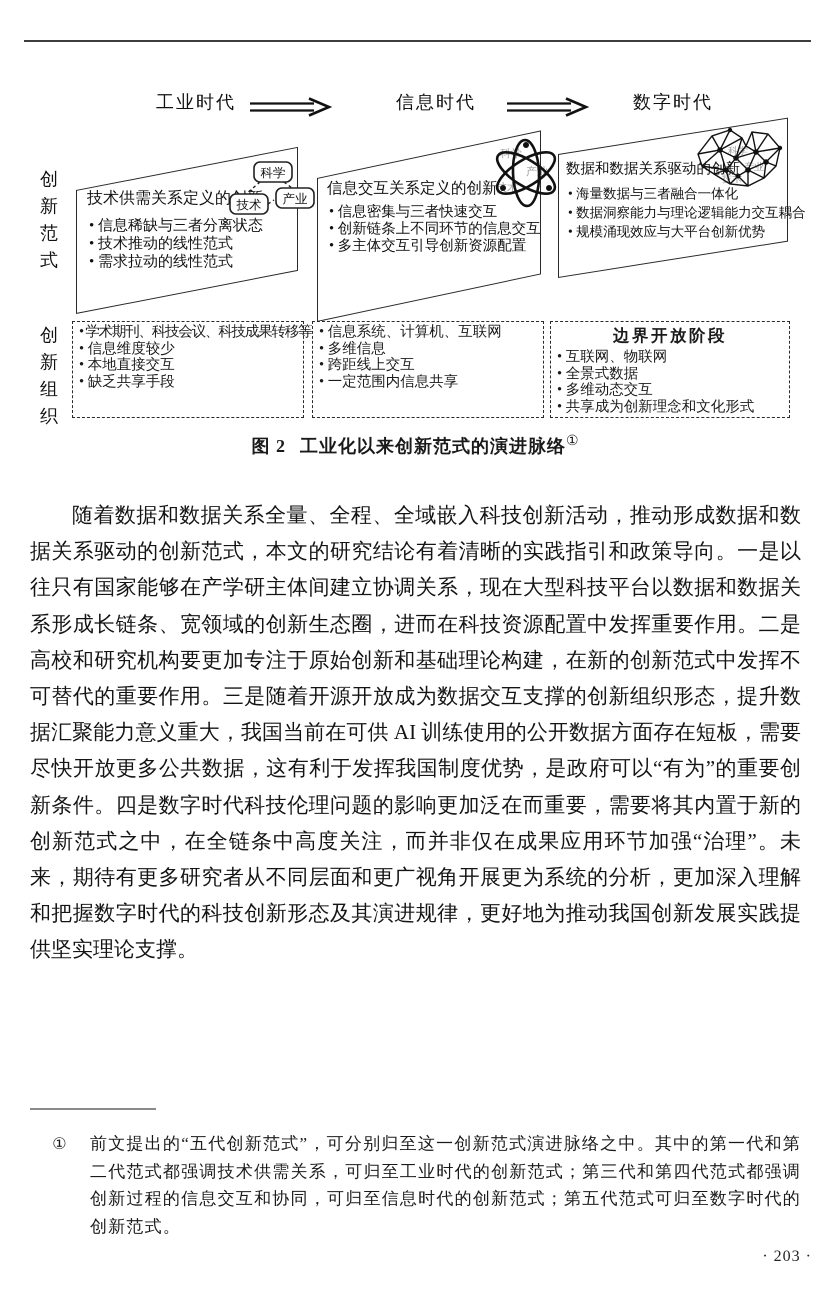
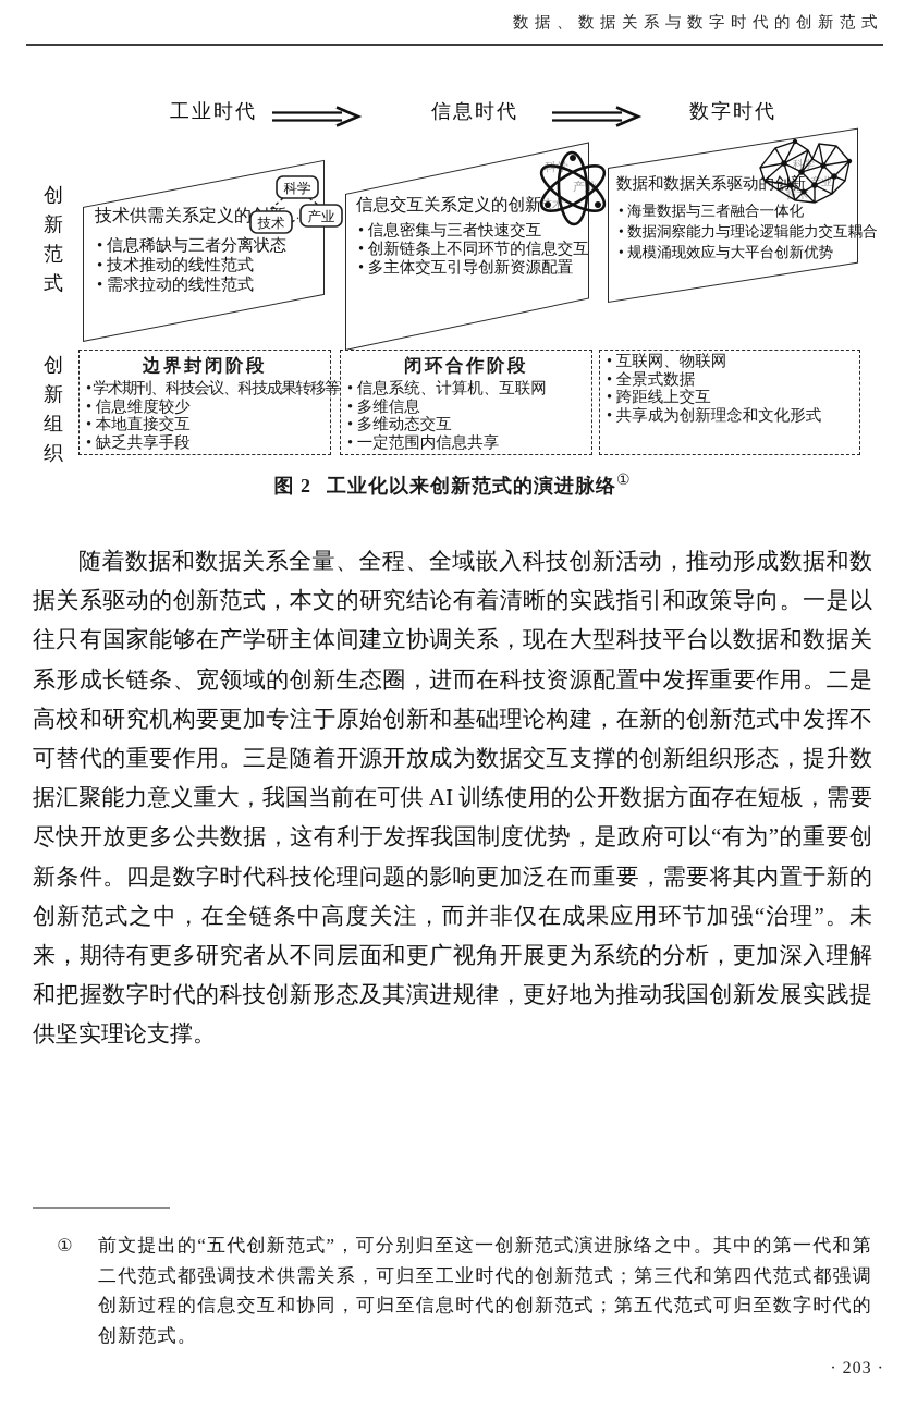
+ 数据、数据关系与数字时代的创新范式
  工业时代
  信息时代
  数字时代
  创新范式
  创新组织
  技术供需关系定义的
  信息稀缺与三者分离状态
  技术推动的线性范式
  需求拉动的线性范式
  信息交互关系定义的创新
  信息密集与三者快速交互
  创新链条上不同环节的信息交互
  多主体交互引导创新资源配置
  数据和数据关系驱动的新
  海量数据与三者融合一体化
  数据洞察能力与理论逻辑能力交互耦合
  规模涌现效应与大平台创新优势
  科学
  技术
  产业
  产业
  科学
  技术
+ 边界封闭阶段
  学术期刊、科技会议、科技成果转移等
  信息维度较少
  本地直接交互
  缺乏共享手段
+ 闭环合作阶段
  信息系统、计算机、互联网
  多维信息
- 跨距线上交互
+ 多维动态交互
  一定范围内信息共享
- 边界开放阶段
  互联网、物联网
  全景式数据
- 多维动态交互
+ 跨距线上交互
  共享成为创新理念和文化形式
  图 2 工业化以来创新范式的演进脉络①
  随着数据和数据关系全量、全程、全域嵌入科技创新活动，推动形成数据和数据关系驱动的创新范式，本文的研究结论有着清晰的实践指引和政策导向。一是以往只有国家能够在产学研主体间建立协调关系，现在大型科技平台以数据和数据关系形成长链条、宽领域的创新生态圈，进而在科技资源配置中发挥重要作用。二是高校和研究机构要更加专注于原始创新和基础理论构建，在新的创新范式中发挥不可替代的重要作用。三是随着开源开放成为数据交互支撑的创新组织形态，提升数据汇聚能力意义重大，我国当前在可供 AI 训练使用的公开数据方面存在短板，需要尽快开放更多公共数据，这有利于发挥我国制度优势，是政府可以“有为”的重要创新条件。四是数字时代科技伦理问题的影响更加泛在而重要，需要将其内置于新的创新范式之中，在全链条中高度关注，而并非仅在成果应用环节加强“治理”。未来，期待有更多研究者从不同层面和更广视角开展更为系统的分析，更加深入理解和把握数字时代的科技创新形态及其演进规律，更好地为推动我国创新发展实践提供坚实理论支撑。
  ①
  前文提出的“五代创新范式”，可分别归至这一创新范式演进脉络之中。其中的第一代和第二代范式都强调技术供需关系，可归至工业时代的创新范式；第三代和第四代范式都强调创新过程的信息交互和协同，可归至信息时代的创新范式；第五代范式可归至数字时代的创新范式。
  · 203 ·
